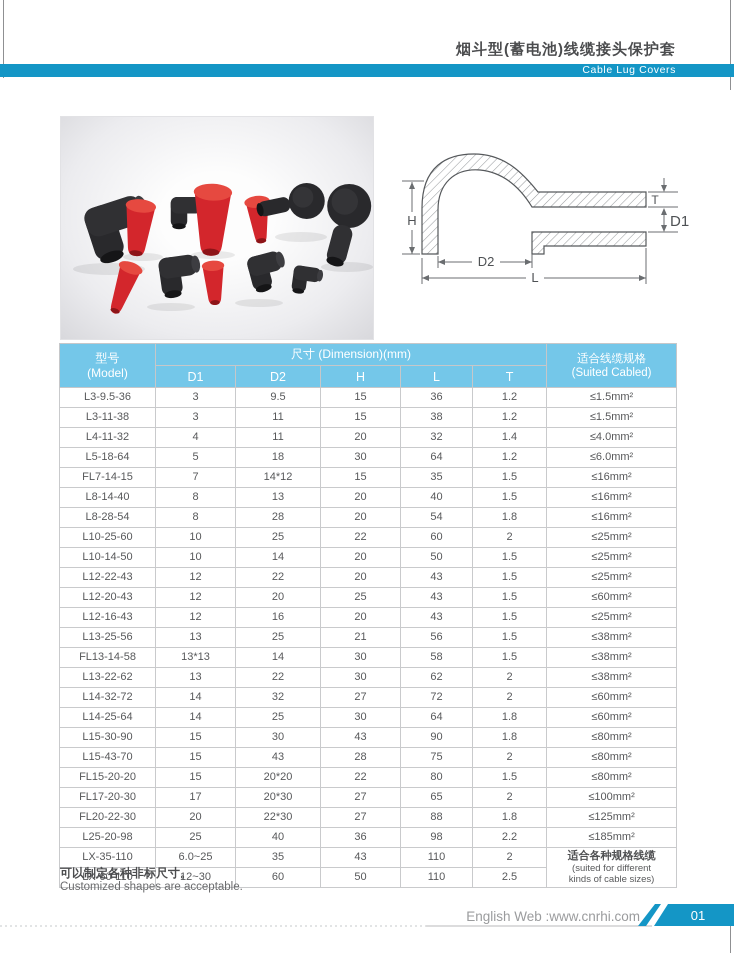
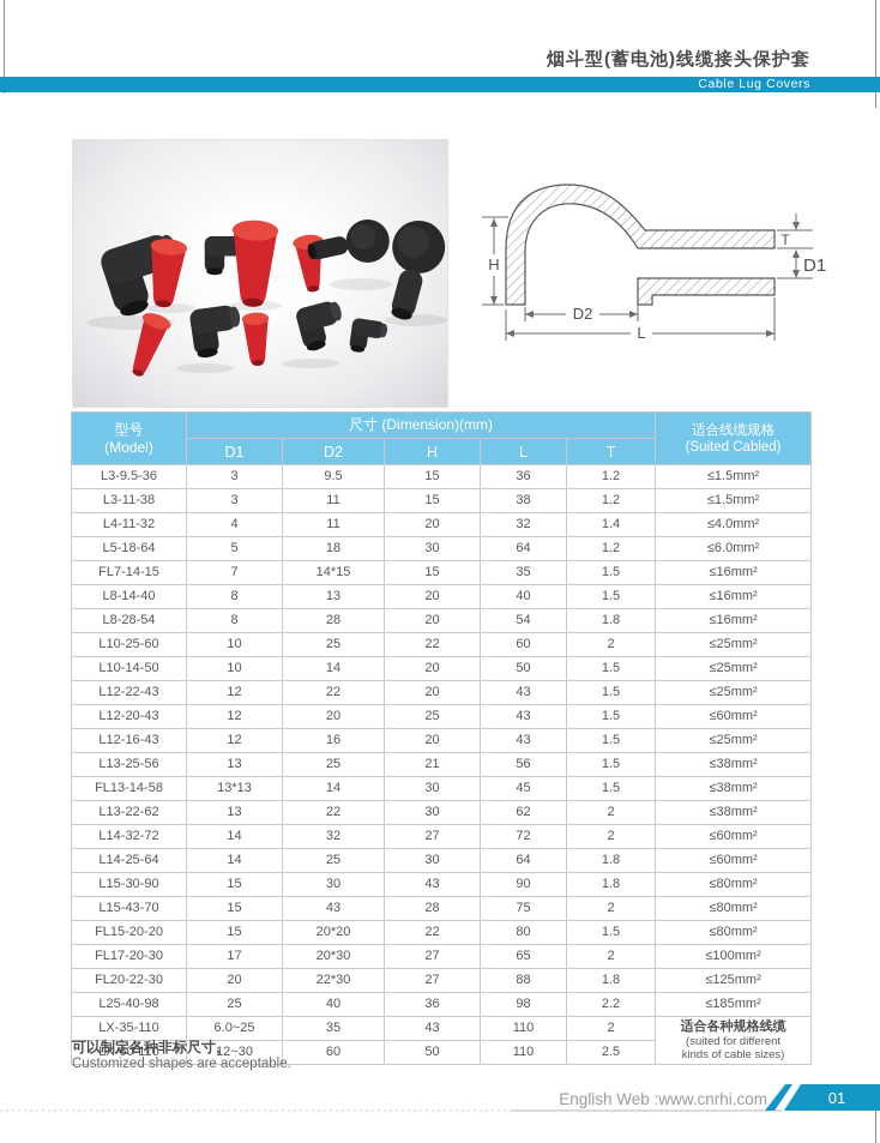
  烟斗型(蓄电池)线缆接头保护套
  Cable Lug Covers
  H
  T
  D1
  D2
  L
  型号 (Model)	尺寸 (Dimension)(mm)	适合线缆规格 (Suited Cabled)
  D1	D2	H	L	T
  L3-9.5-36	3	9.5	15	36	1.2	≤1.5mm²
  L3-11-38	3	11	15	38	1.2	≤1.5mm²
  L4-11-32	4	11	20	32	1.4	≤4.0mm²
  L5-18-64	5	18	30	64	1.2	≤6.0mm²
- FL7-14-15	7	14*12	15	35	1.5	≤16mm²
+ FL7-14-15	7	14*15	15	35	1.5	≤16mm²
  L8-14-40	8	13	20	40	1.5	≤16mm²
  L8-28-54	8	28	20	54	1.8	≤16mm²
  L10-25-60	10	25	22	60	2	≤25mm²
  L10-14-50	10	14	20	50	1.5	≤25mm²
  L12-22-43	12	22	20	43	1.5	≤25mm²
  L12-20-43	12	20	25	43	1.5	≤60mm²
  L12-16-43	12	16	20	43	1.5	≤25mm²
  L13-25-56	13	25	21	56	1.5	≤38mm²
- FL13-14-58	13*13	14	30	58	1.5	≤38mm²
+ FL13-14-58	13*13	14	30	45	1.5	≤38mm²
  L13-22-62	13	22	30	62	2	≤38mm²
  L14-32-72	14	32	27	72	2	≤60mm²
  L14-25-64	14	25	30	64	1.8	≤60mm²
  L15-30-90	15	30	43	90	1.8	≤80mm²
  L15-43-70	15	43	28	75	2	≤80mm²
  FL15-20-20	15	20*20	22	80	1.5	≤80mm²
  FL17-20-30	17	20*30	27	65	2	≤100mm²
  FL20-22-30	20	22*30	27	88	1.8	≤125mm²
- L25-20-98	25	40	36	98	2.2	≤185mm²
+ L25-40-98	25	40	36	98	2.2	≤185mm²
  LX-35-110	6.0~25	35	43	110	2	适合各种规格线缆(suited for differentkinds of cable sizes)
  LX-60-110	12~30	60	50	110	2.5
  可以制定各种非标尺寸。
  Customized shapes are acceptable.
  English Web :www.cnrhi.com
  01
